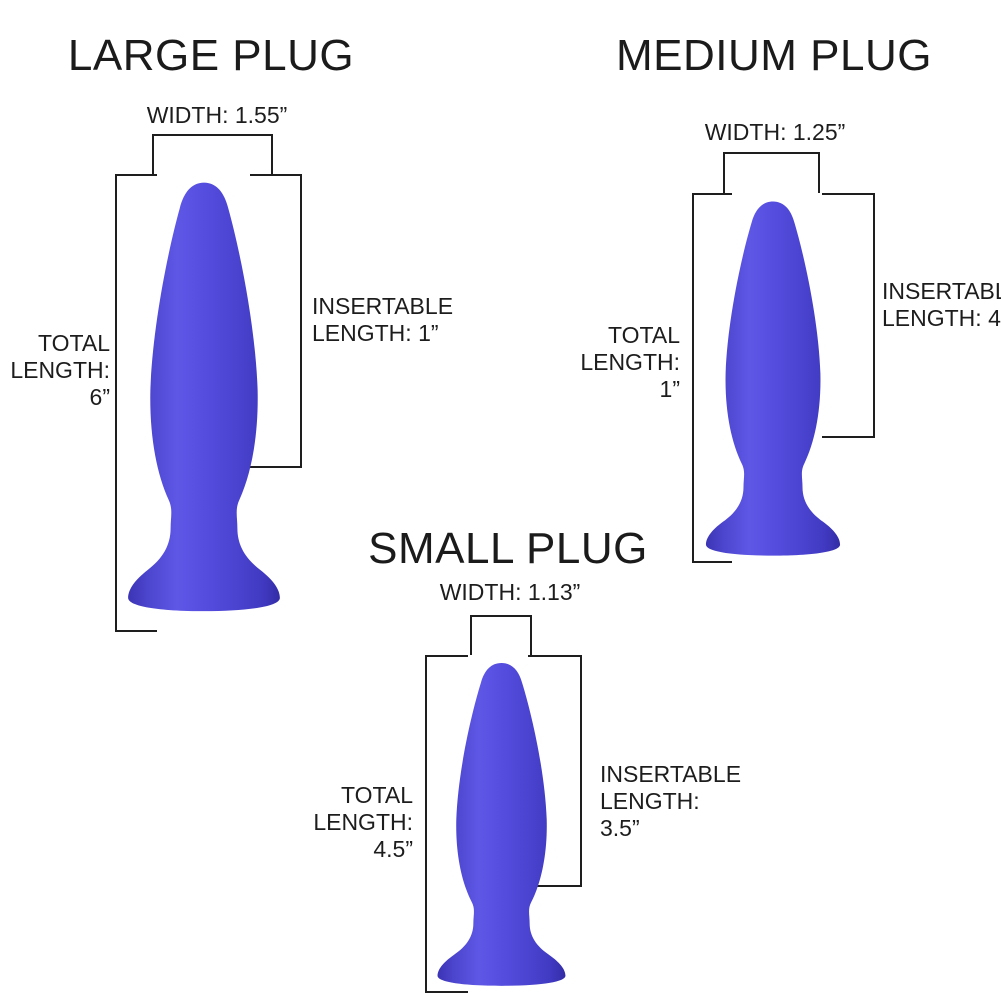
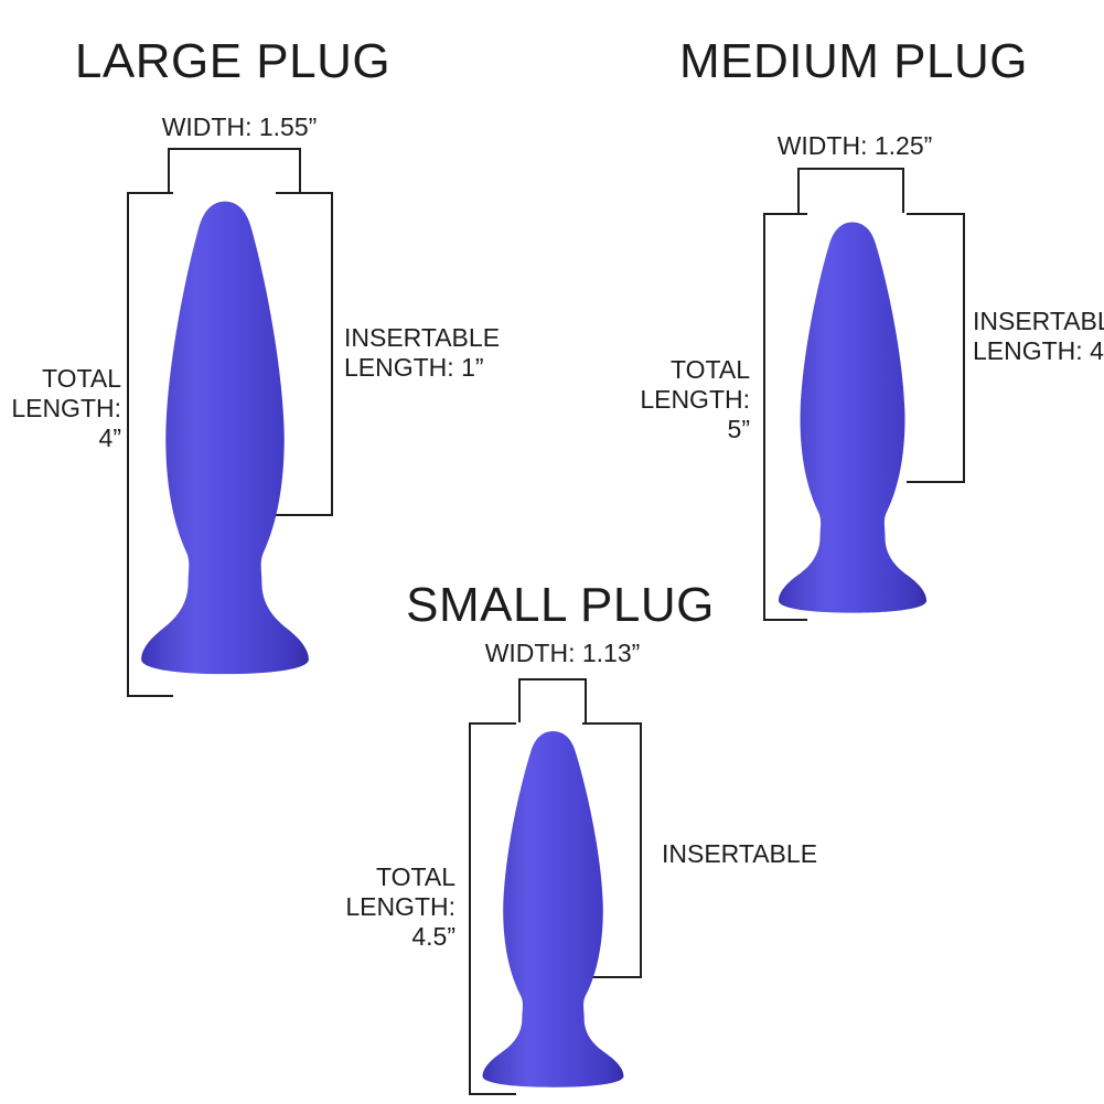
  LARGE PLUG
  WIDTH: 1.55”
  TOTAL
  LENGTH:
- 6”
+ 4”
  INSERTABLE
  LENGTH: 1”
  MEDIUM PLUG
  WIDTH: 1.25”
  TOTAL
  LENGTH:
- 1”
+ 5”
  INSERTAB
  LENGTH: 4
  SMALL PLUG
  WIDTH: 1.13”
  TOTAL
  LENGTH:
  4.5”
  INSERTABLE
- LENGTH: 3.5”
